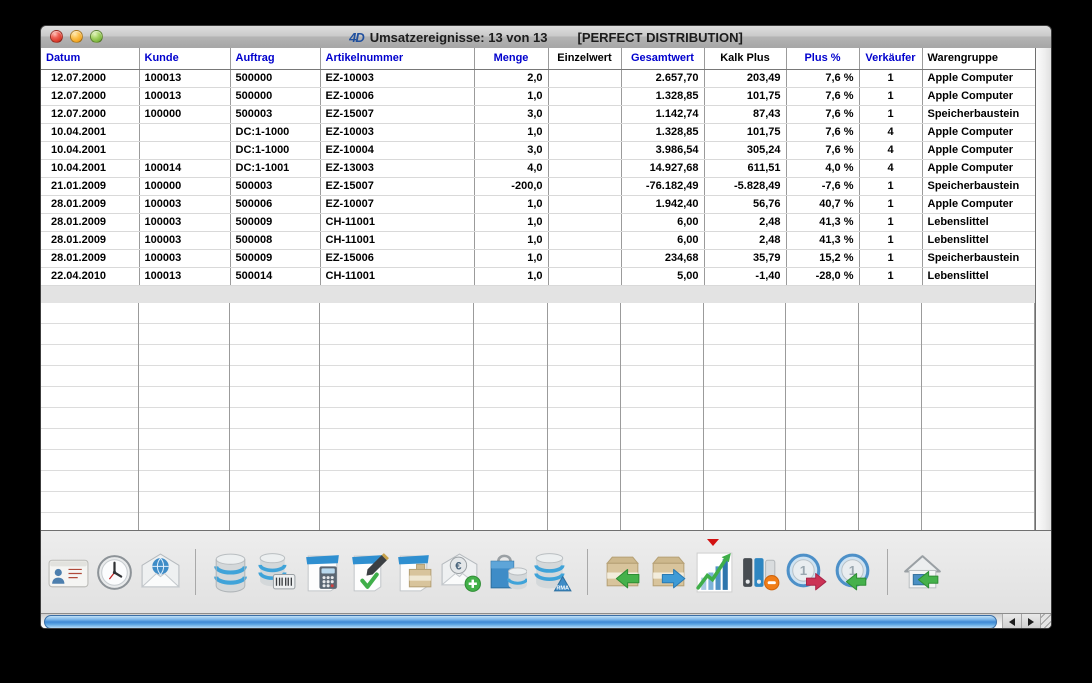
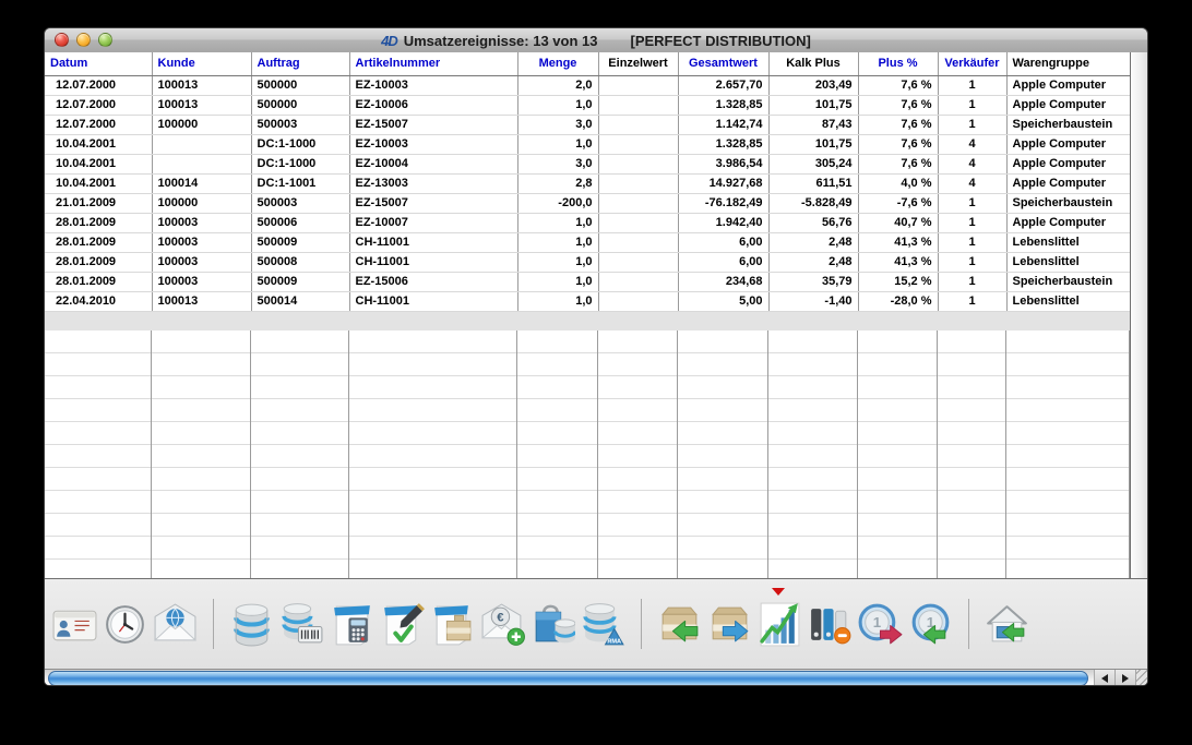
  4D
  Umsatzereignisse: 13 von 13
  [PERFECT DISTRIBUTION]
  Datum	Kunde	Auftrag	Artikelnummer	Menge	Einzelwert	Gesamtwert	Kalk Plus	Plus %	Verkäufer	Warengruppe
  12.07.2000	100013	500000	EZ-10003	2,0		2.657,70	203,49	7,6 %	1	Apple Computer
  12.07.2000	100013	500000	EZ-10006	1,0		1.328,85	101,75	7,6 %	1	Apple Computer
  12.07.2000	100000	500003	EZ-15007	3,0		1.142,74	87,43	7,6 %	1	Speicherbaustein
  10.04.2001		DC:1-1000	EZ-10003	1,0		1.328,85	101,75	7,6 %	4	Apple Computer
  10.04.2001		DC:1-1000	EZ-10004	3,0		3.986,54	305,24	7,6 %	4	Apple Computer
- 10.04.2001	100014	DC:1-1001	EZ-13003	4,0		14.927,68	611,51	4,0 %	4	Apple Computer
+ 10.04.2001	100014	DC:1-1001	EZ-13003	2,8		14.927,68	611,51	4,0 %	4	Apple Computer
  21.01.2009	100000	500003	EZ-15007	-200,0		-76.182,49	-5.828,49	-7,6 %	1	Speicherbaustein
  28.01.2009	100003	500006	EZ-10007	1,0		1.942,40	56,76	40,7 %	1	Apple Computer
  28.01.2009	100003	500009	CH-11001	1,0		6,00	2,48	41,3 %	1	Lebenslittel
  28.01.2009	100003	500008	CH-11001	1,0		6,00	2,48	41,3 %	1	Lebenslittel
  28.01.2009	100003	500009	EZ-15006	1,0		234,68	35,79	15,2 %	1	Speicherbaustein
  22.04.2010	100013	500014	CH-11001	1,0		5,00	-1,40	-28,0 %	1	Lebenslittel
  €
  1
  1
